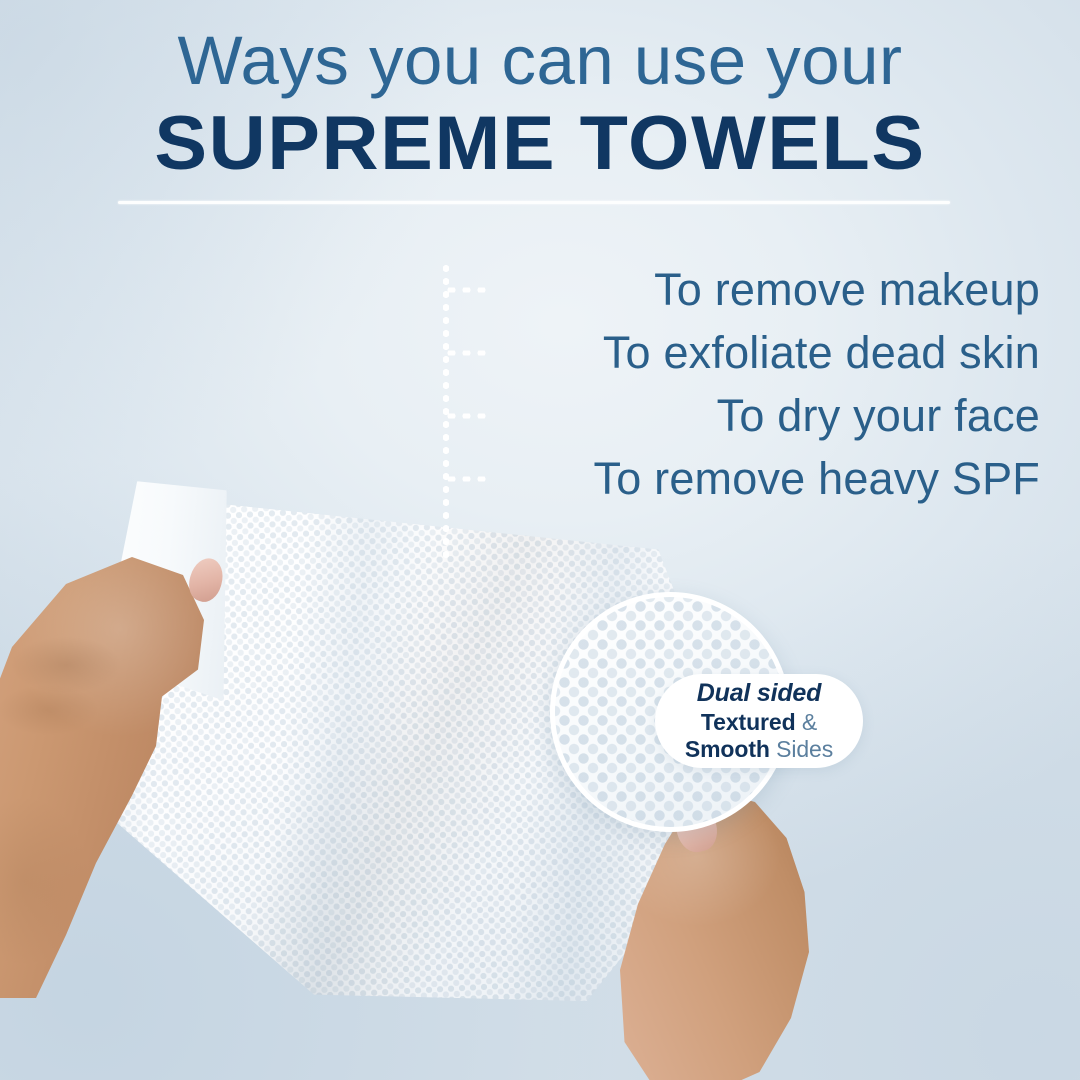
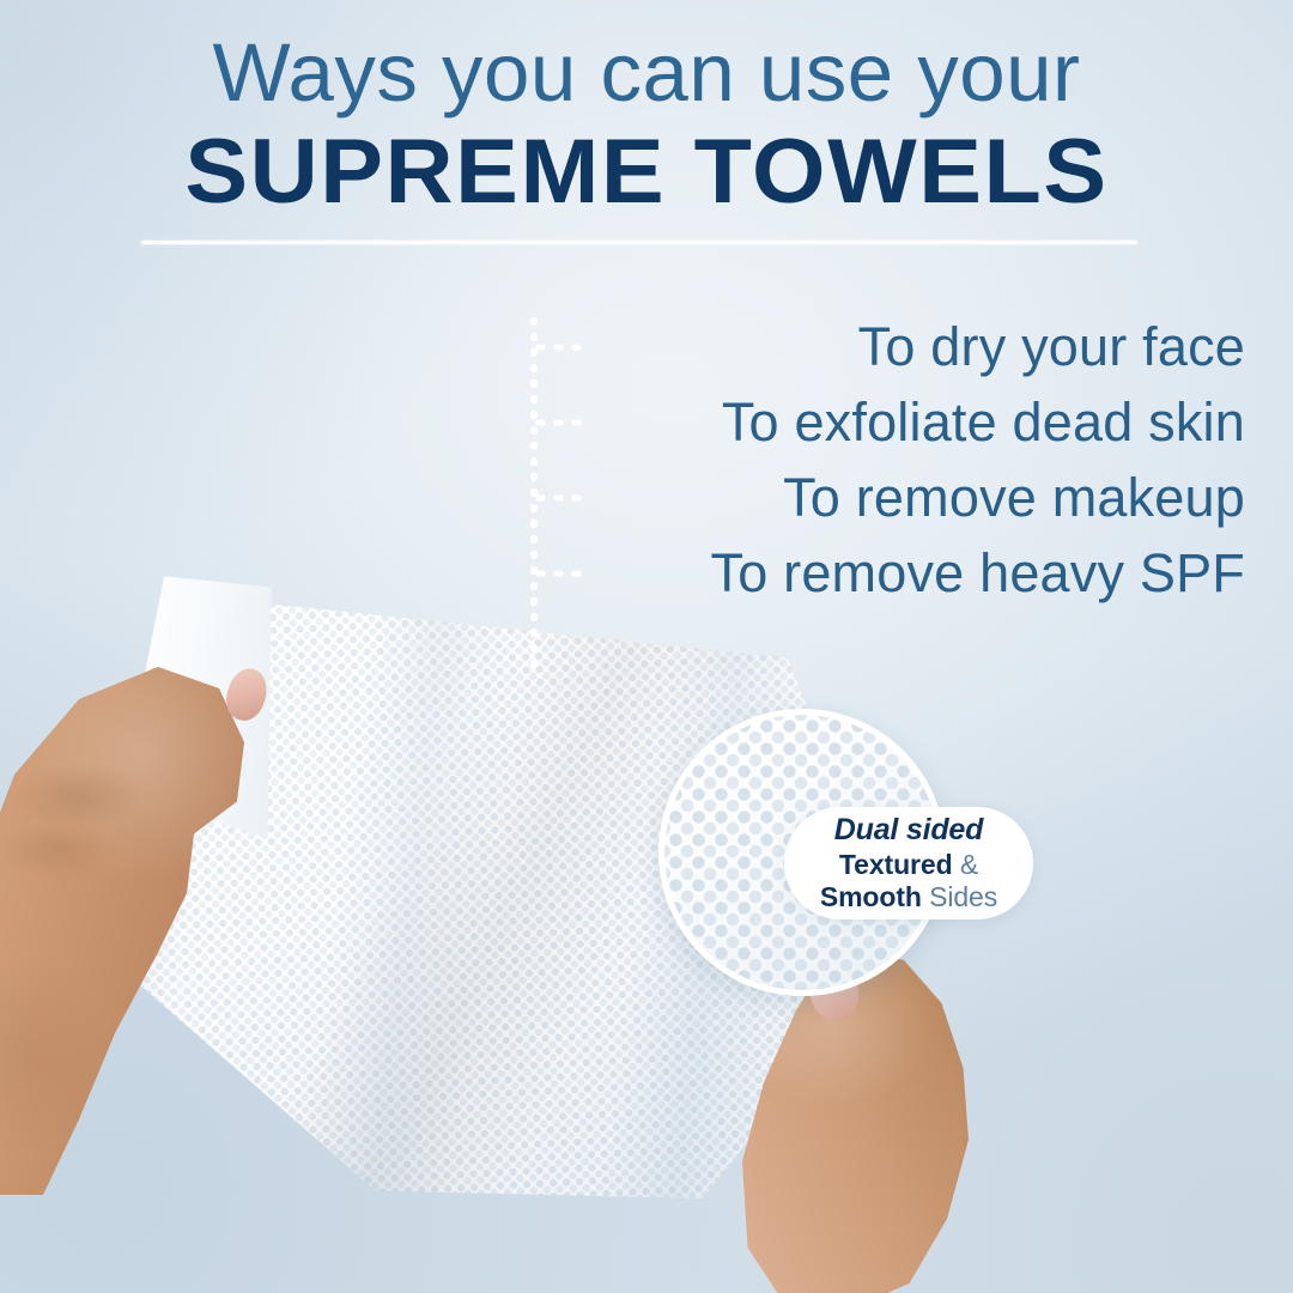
  Ways you can use your
  SUPREME TOWELS
- To remove makeup
+ To dry your face
  To exfoliate dead skin
- To dry your face
+ To remove makeup
  To remove heavy SPF
  Dual sided
  Textured &
  Smooth Sides
